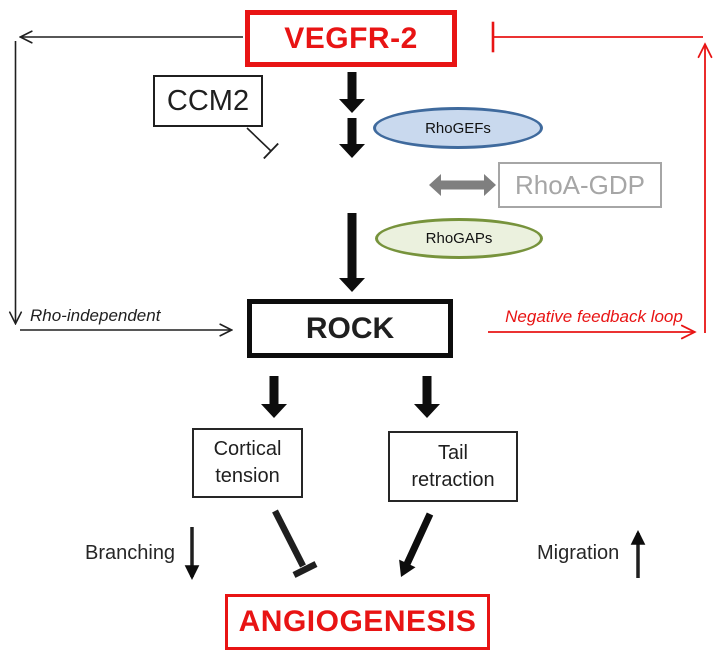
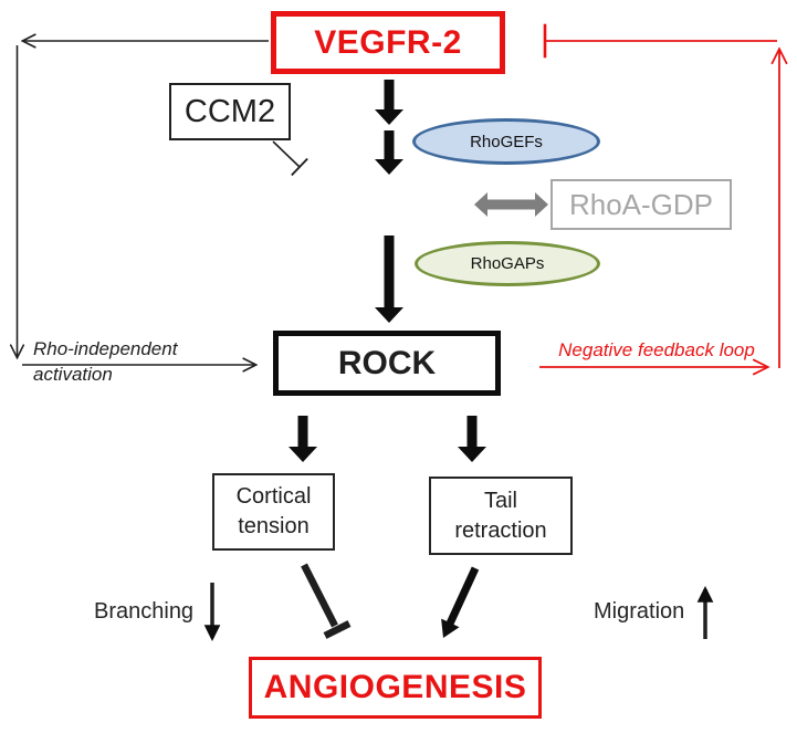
  VEGFR-2
  CCM2
  RhoGEFs
  RhoA-GDP
  RhoGAPs
  ROCK
  Cortical tension
  Tail retraction
  ANGIOGENESIS
  Rho-independent
+ activation
  Negative feedback loop
  Branching
  Migration
